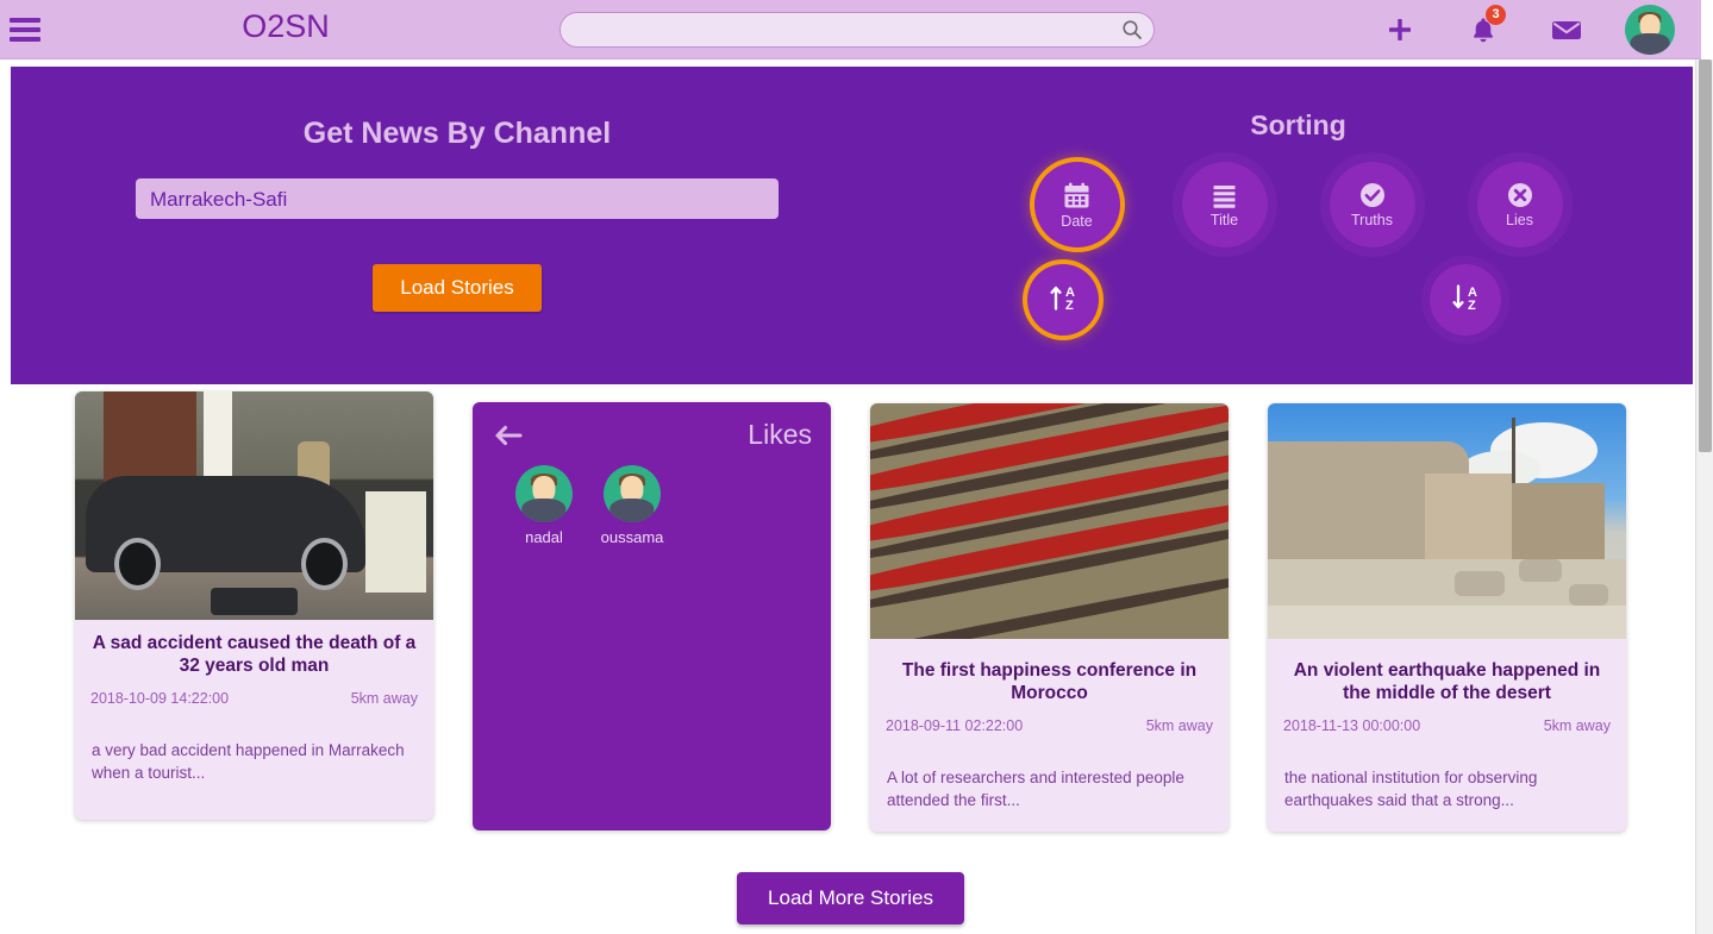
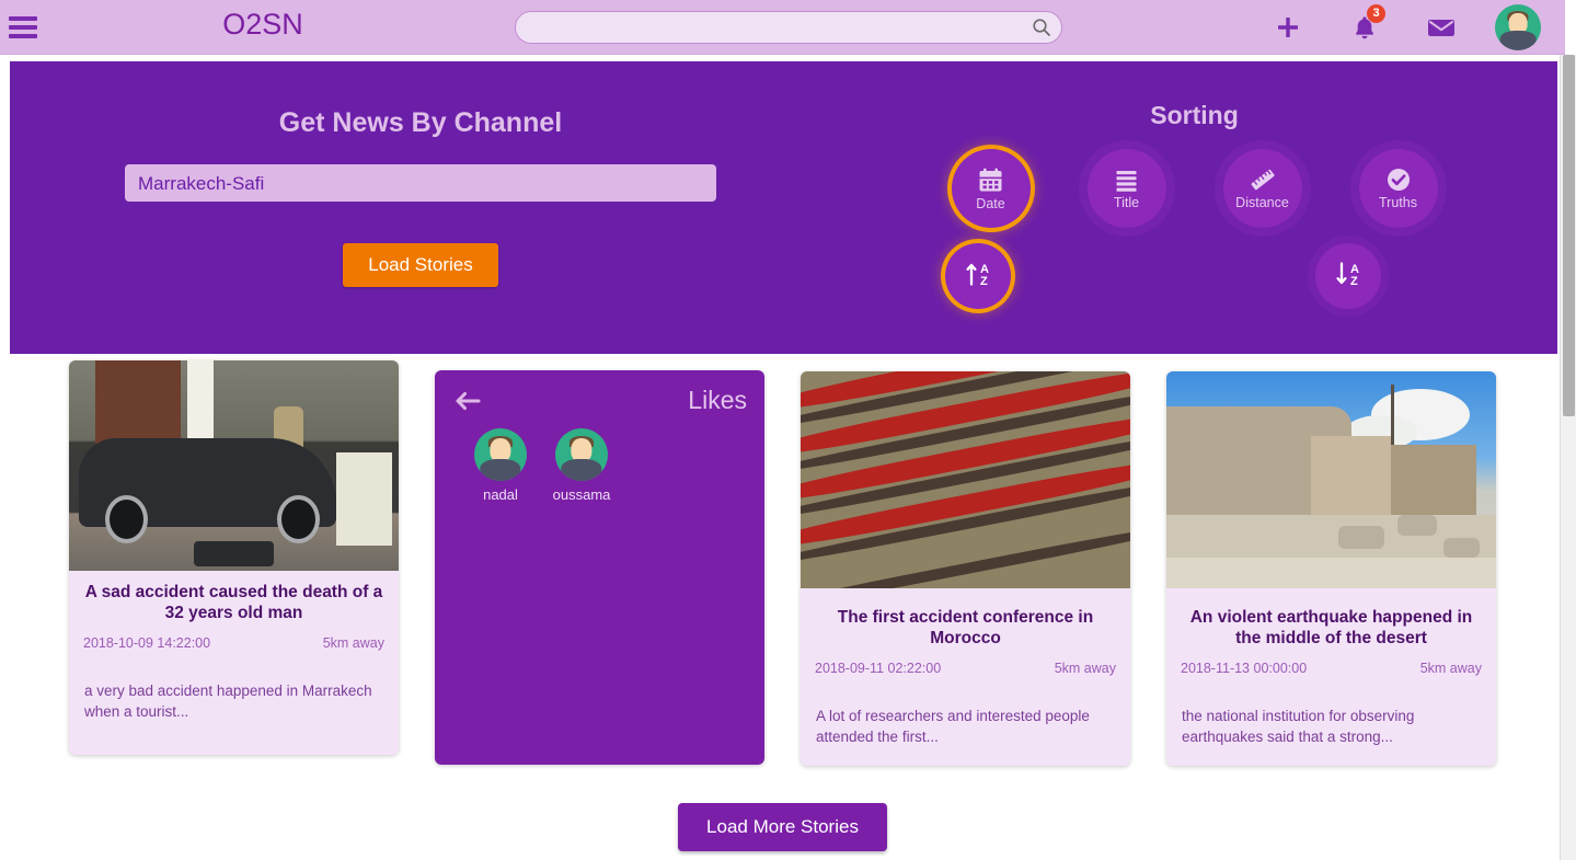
  O2SN
  3
  Get News By Channel
  Marrakech-Safi
  Load Stories
  Sorting
  Date
  Title
+ Distance
  Truths
- Lies
  A
  Z
  A
  Z
  A sad accident caused the death of a 32 years old man
  2018-10-09 14:22:00
  5km away
  a very bad accident happened in Marrakech when a tourist...
  Likes
  nadal
  oussama
- The first happiness conference in Morocco
+ The first accident conference in Morocco
  2018-09-11 02:22:00
  5km away
  A lot of researchers and interested people attended the first...
  An violent earthquake happened in the middle of the desert
  2018-11-13 00:00:00
  5km away
  the national institution for observing earthquakes said that a strong...
  Load More Stories
